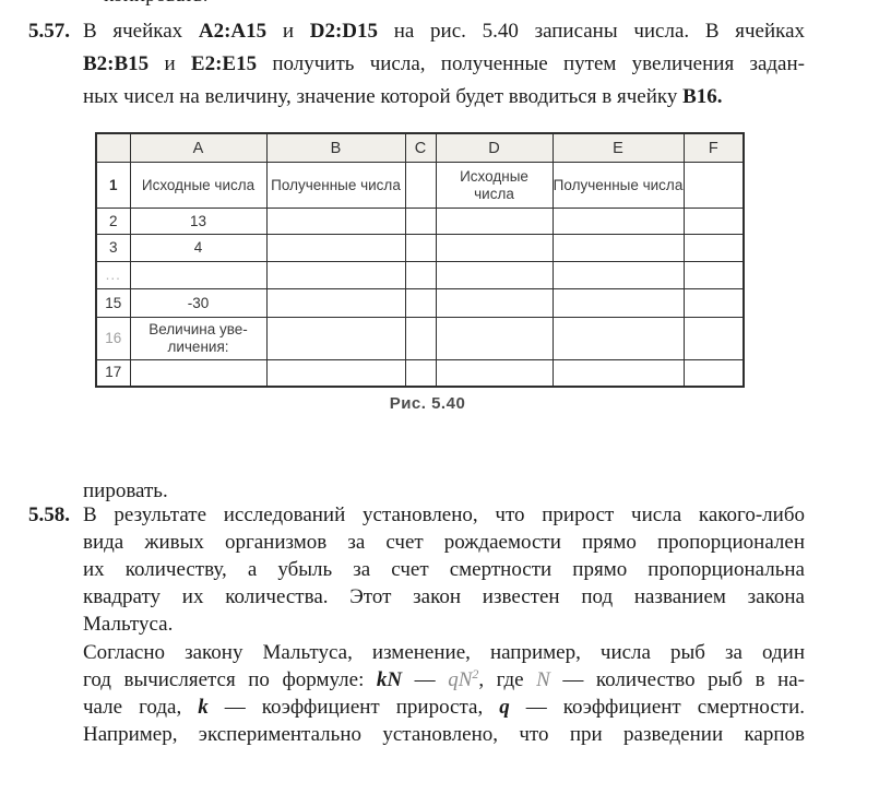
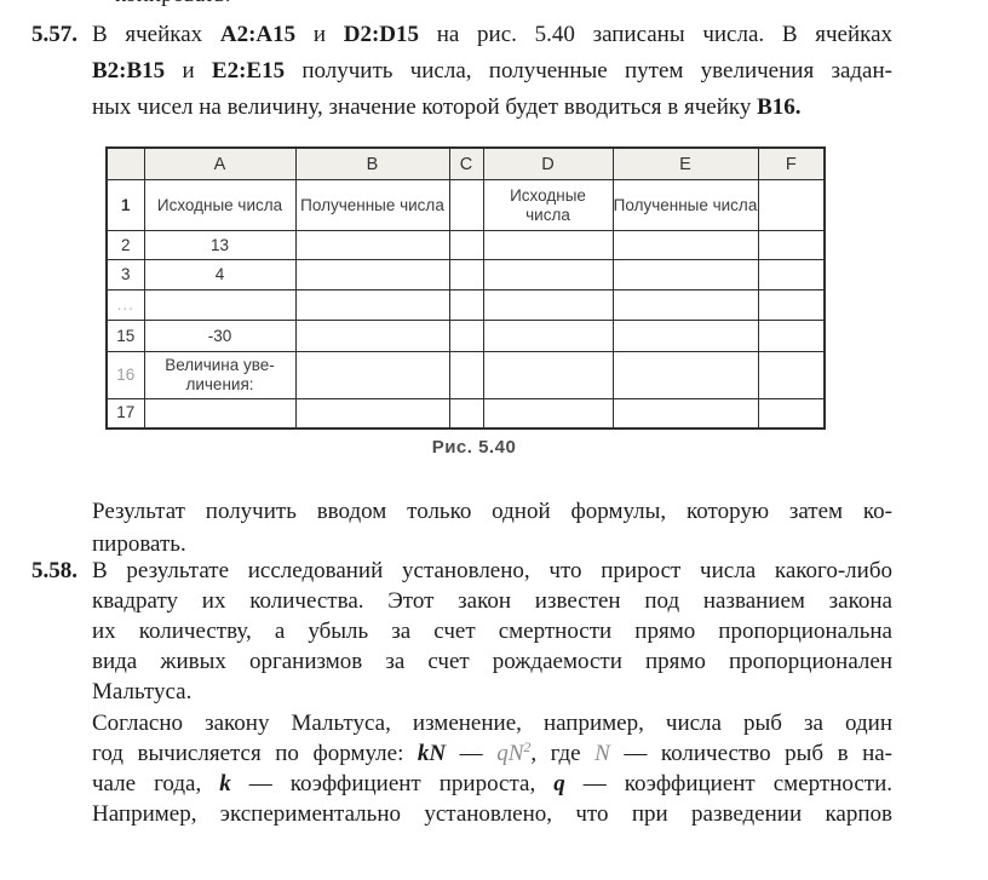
  5.57.
  В ячейках А2:А15 и D2:D15 на рис. 5.40 записаны числа. В ячейках
  В2:В15 и Е2:Е15 получить числа, полученные путем увеличения задан-
  ных чисел на величину, значение которой будет вводиться в ячейку В16.
  	A	B	C	D	E	F
  1	Исходные числа	Полученные числа		Исходные числа	Полученные числа
  2	13
  3	4
  ...
  15	-30
  16	Величина уве-личения:
  17
  Рис. 5.40
+ Результат получить вводом только одной формулы, которую затем ко-
  пировать.
  5.58.
  В результате исследований установлено, что прирост числа какого-либо
- вида живых организмов за счет рождаемости прямо пропорционален
+ квадрату их количества. Этот закон известен под названием закона
  их количеству, а убыль за счет смертности прямо пропорциональна
- квадрату их количества. Этот закон известен под названием закона
+ вида живых организмов за счет рождаемости прямо пропорционален
  Мальтуса.
  Согласно закону Мальтуса, изменение, например, числа рыб за один
  год вычисляется по формуле: kN — qN2, где N — количество рыб в на-
  чале года, k — коэффициент прироста, q — коэффициент смертности.
  Например, экспериментально установлено, что при разведении карпов
